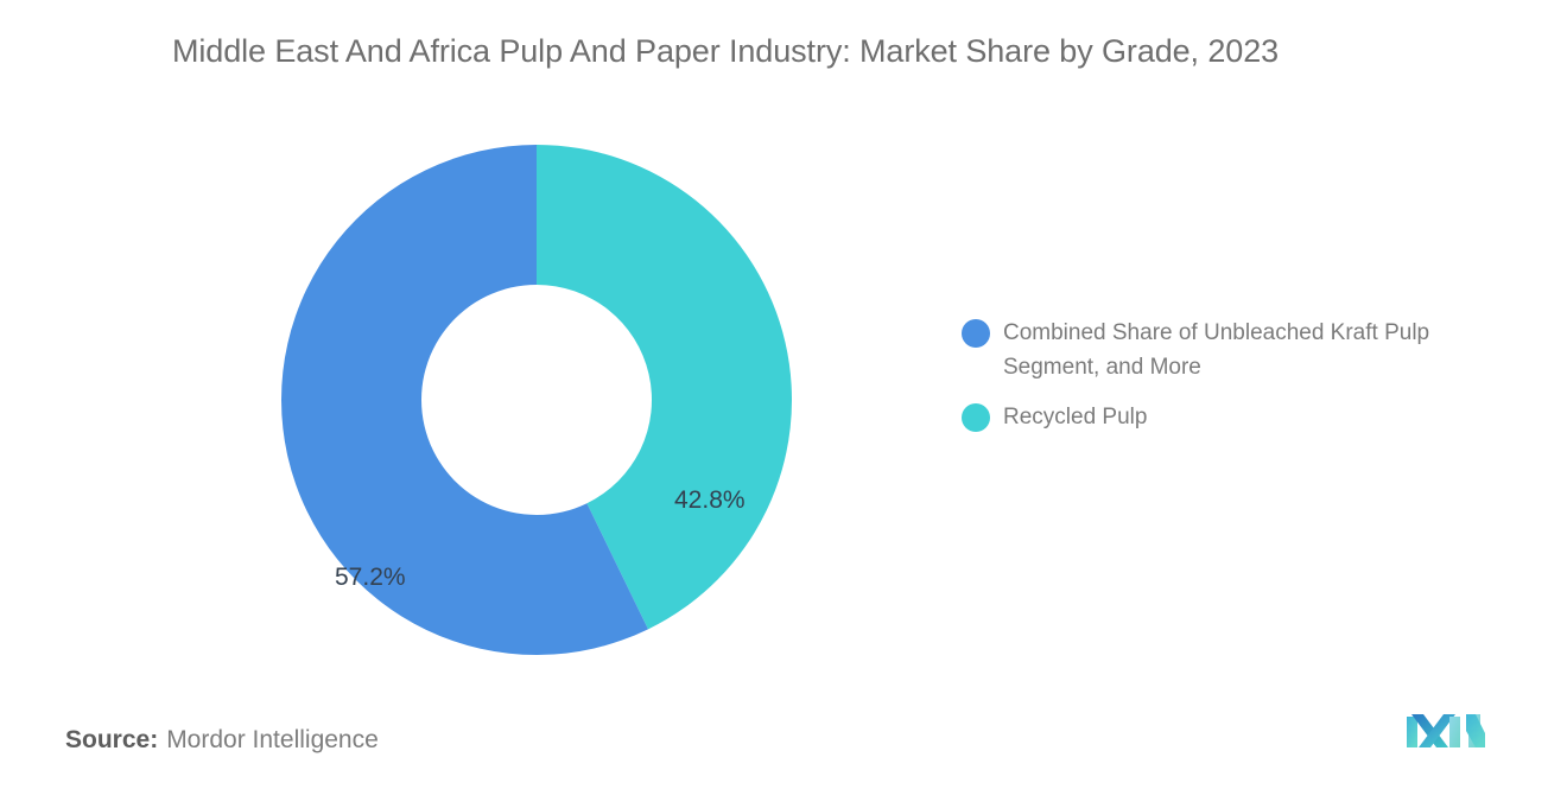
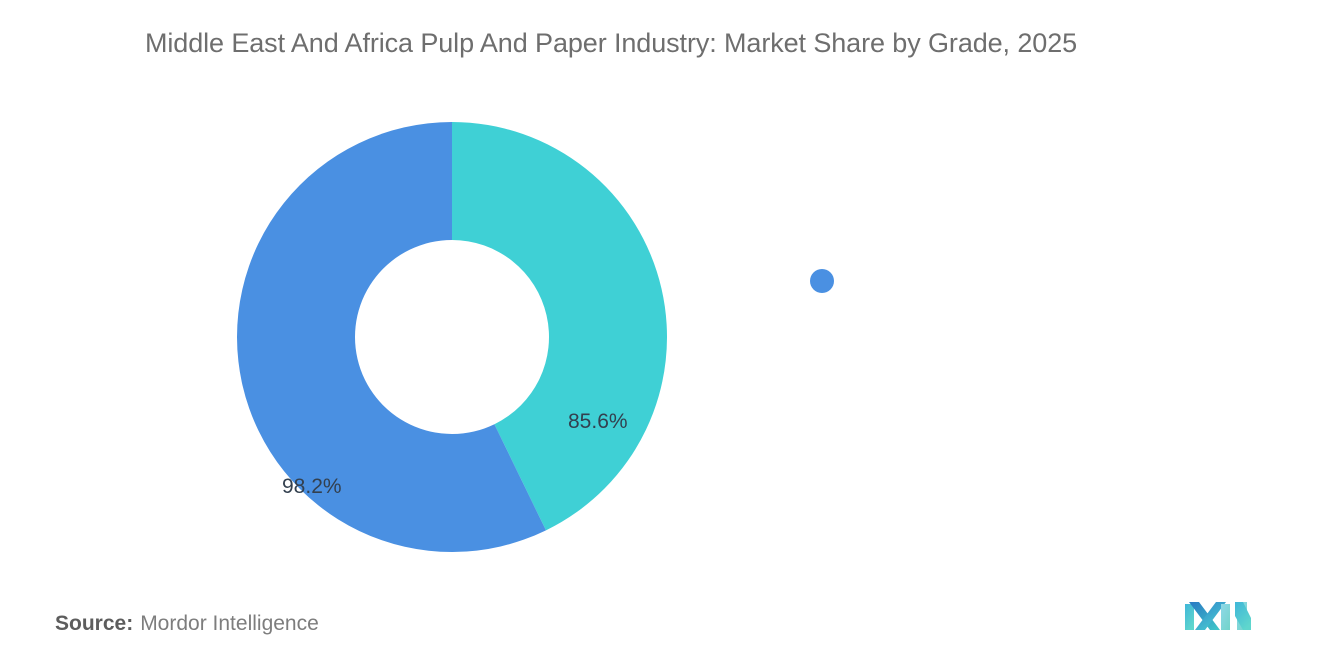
- Middle East And Africa Pulp And Paper Industry: Market Share by Grade, 2023
+ Middle East And Africa Pulp And Paper Industry: Market Share by Grade, 2025
- 42.8%
+ 85.6%
- 57.2%
+ 98.2%
- Combined Share of Unbleached Kraft Pulp Segment, and More
- Recycled Pulp
  Source: Mordor Intelligence
